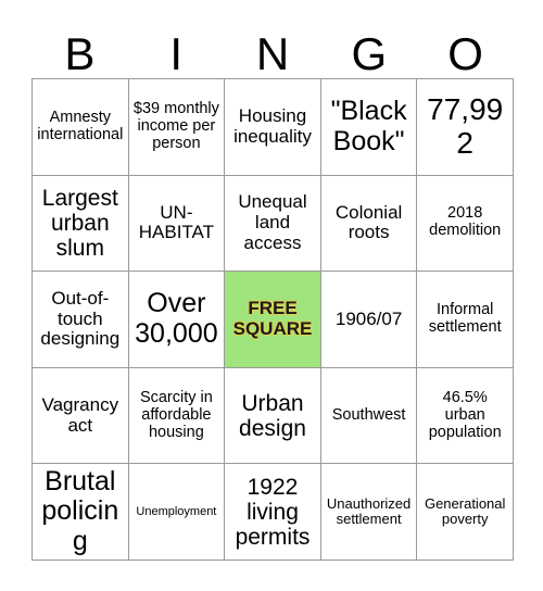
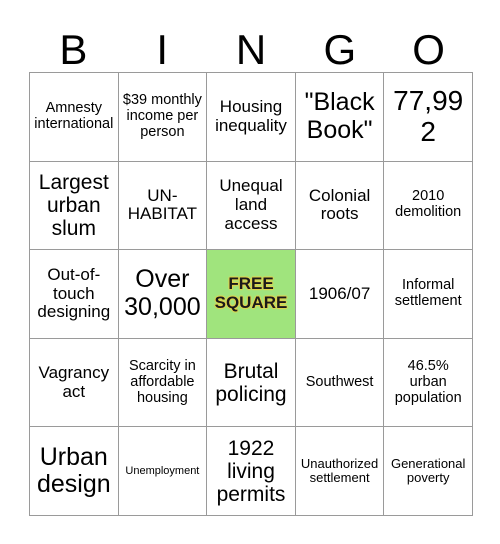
  B
  I
  N
  G
  O
  Amnesty international
  $39 monthly income per person
  Housing inequality
  "Black Book"
  77,992
  Largest urban slum
  UN-HABITAT
  Unequal land access
  Colonial roots
- 2018 demolition
+ 2010 demolition
  Out-of-touch designing
  Over 30,000
  FREE SQUARE
  1906/07
  Informal settlement
  Vagrancy act
  Scarcity in affordable housing
- Urban design
+ Brutal policing
  Southwest
  46.5% urban population
- Brutal policing
+ Urban design
  Unemployment
  1922 living permits
  Unauthorized settlement
  Generational poverty
